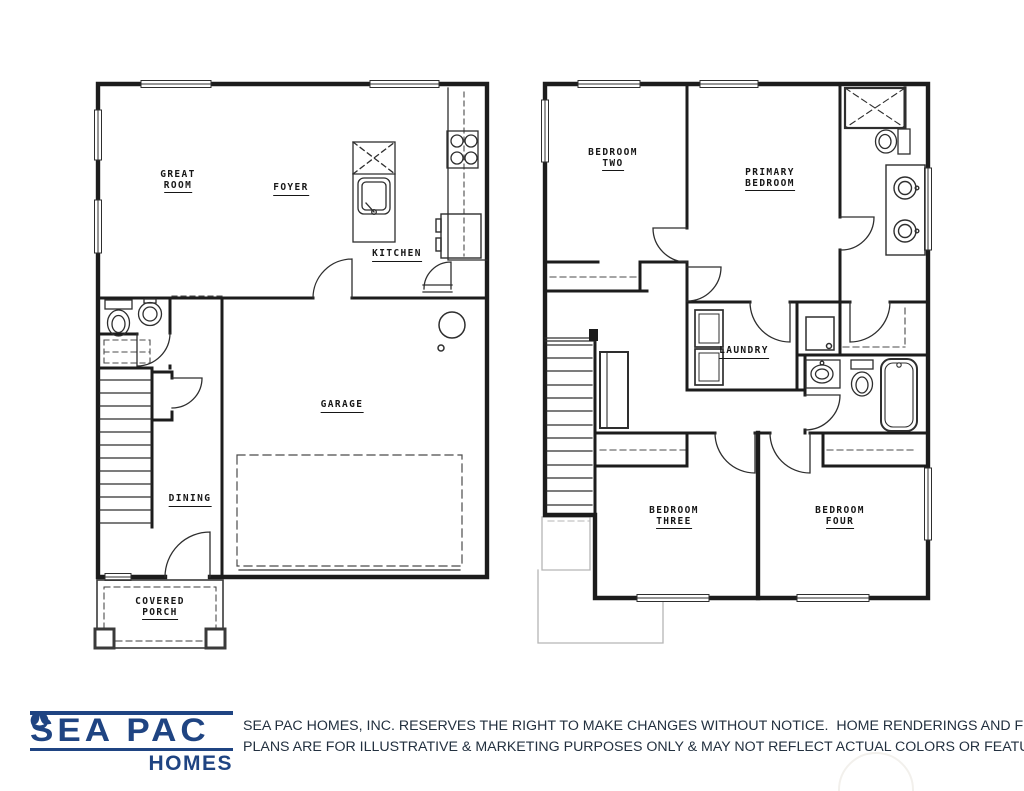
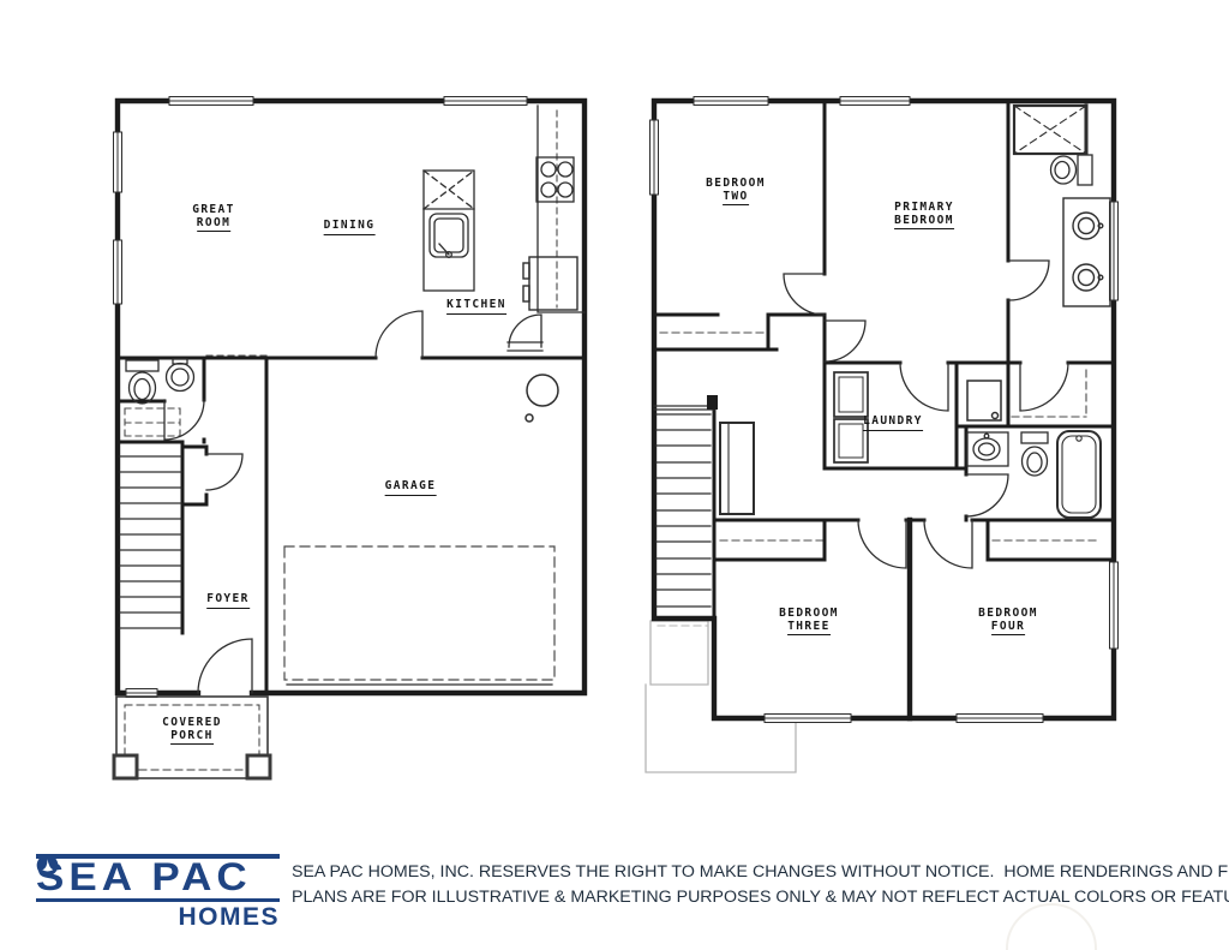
  GREAT
  ROOM
- FOYER
+ DINING
  KITCHEN
  GARAGE
- DINING
+ FOYER
  COVERED
  PORCH
  BEDROOM
  TWO
  PRIMARY
  BEDROOM
  LAUNDRY
  BEDROOM
  THREE
  BEDROOM
  FOUR
  SEA PAC
  HOMES
  SEA PAC HOMES, INC. RESERVES THE RIGHT TO MAKE CHANGES WITHOUT NOTICE. HOME RENDERINGS AND F
  PLANS ARE FOR ILLUSTRATIVE & MARKETING PURPOSES ONLY & MAY NOT REFLECT ACTUAL COLORS OR FEAT
